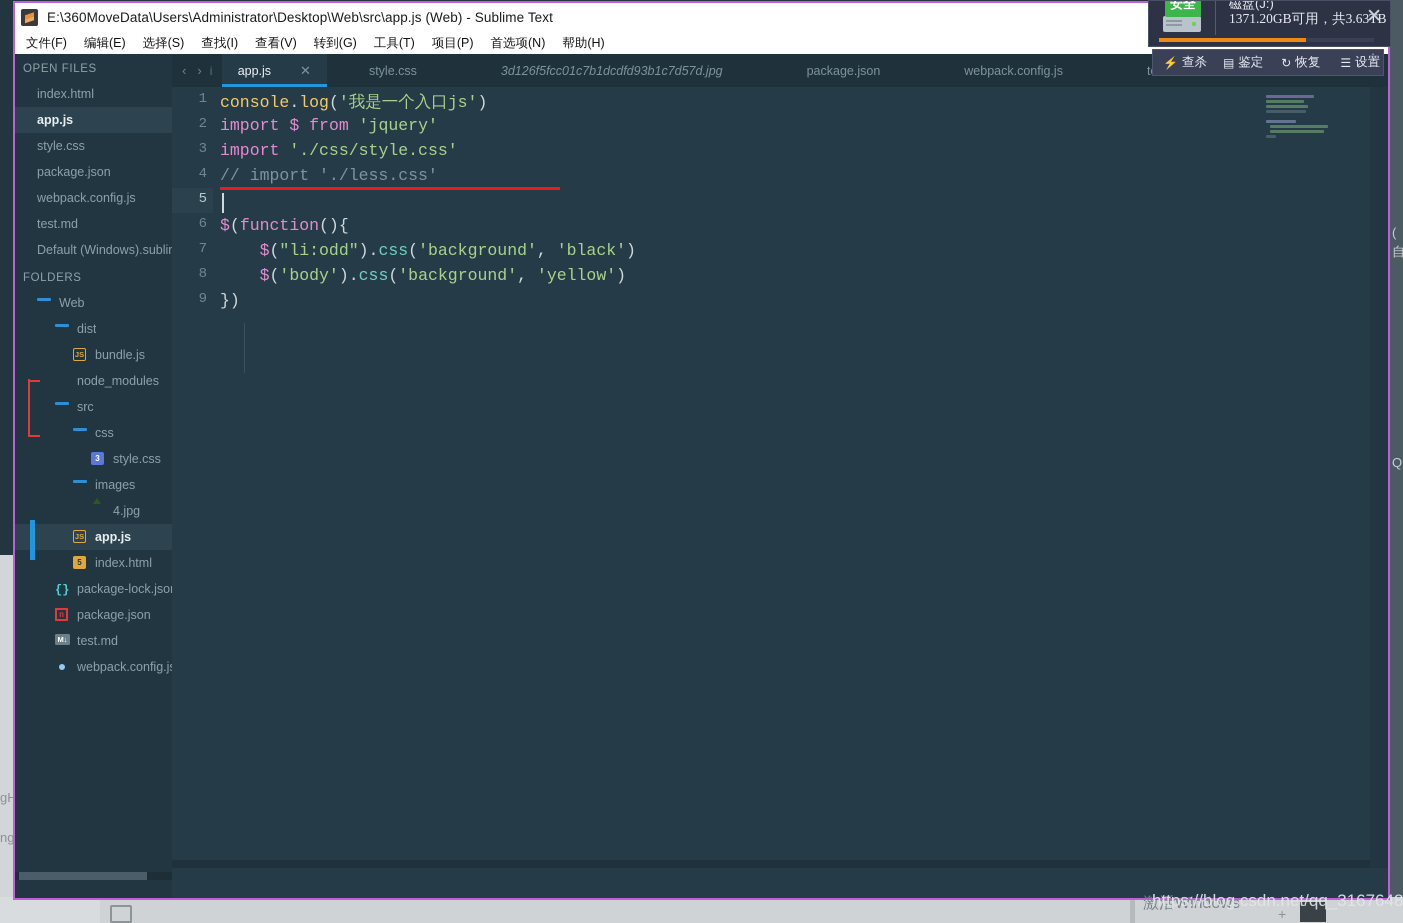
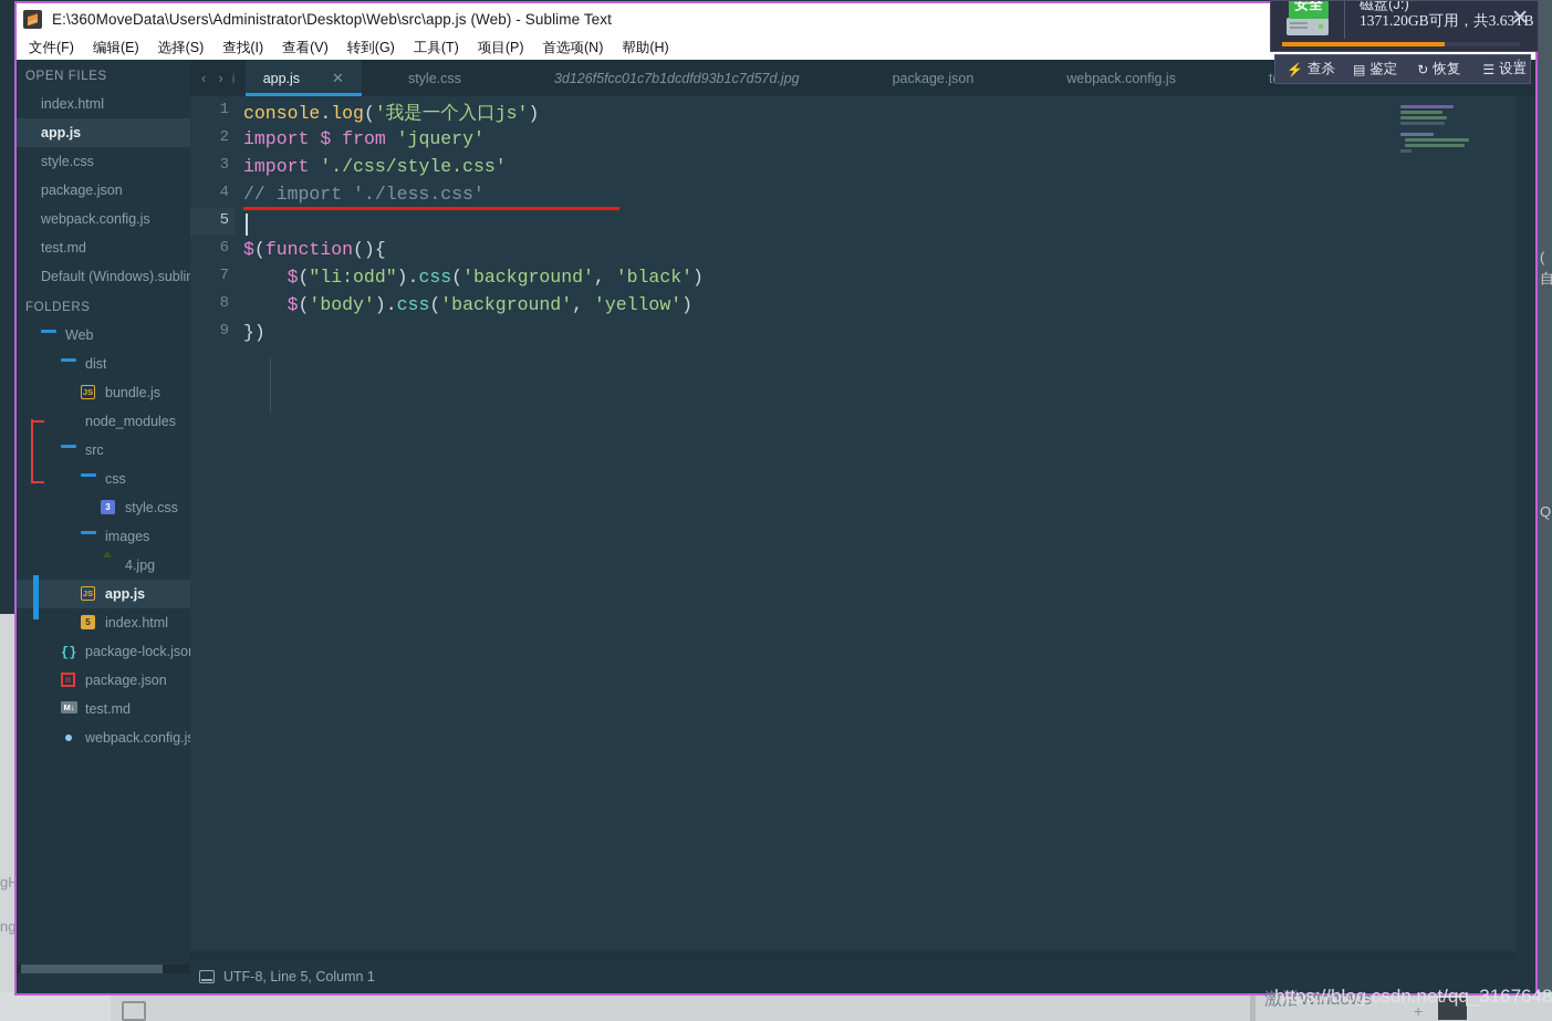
  gH
  ng
  (
  自
  Q
  +
  E:\360MoveData\Users\Administrator\Desktop\Web\src\app.js (Web) - Sublime Text
  文件(F)
  编辑(E)
  选择(S)
  查找(I)
  查看(V)
  转到(G)
  工具(T)
  项目(P)
  首选项(N)
  帮助(H)
  OPEN FILES
  index.html
  app.js
  style.css
  package.json
  webpack.config.js
  test.md
  Default (Windows).subli
  FOLDERS
  Web
  dist
  JS
  bundle.js
  node_modules
  src
  css
  3
  style.css
  images
  4.jpg
  JS
  app.js
  5
  index.html
  {}
  package-lock.jso
  п
  package.json
  M↓
  test.md
  webpack.config.j
  ‹
  ›
  i
  app.js
  ✕
  style.css
  3d126f5fcc01c7b1dcdfd93b1c7d57d.jpg
  package.json
  webpack.config.js
  1
  2
  3
  4
  5
  6
  7
  8
  9
  console.log('我是一个入口js')
  import $ from 'jquery'
  import './css/style.css'
  // import './less.css'
  $(function(){
  $("li:odd").css('background', 'black')
  $('body').css('background', 'yellow')
  })
+ UTF-8, Line 5, Column 1
  安全
  磁盘(J:)
  1371.20GB可用，共3.63TB
  ✕
  ⚡
  查杀
  ▤
  鉴定
  ↻
  恢复
  ☰
  设置
  ⋮
  激活Windows
  https://blog.csdn.net/qq_3167648
